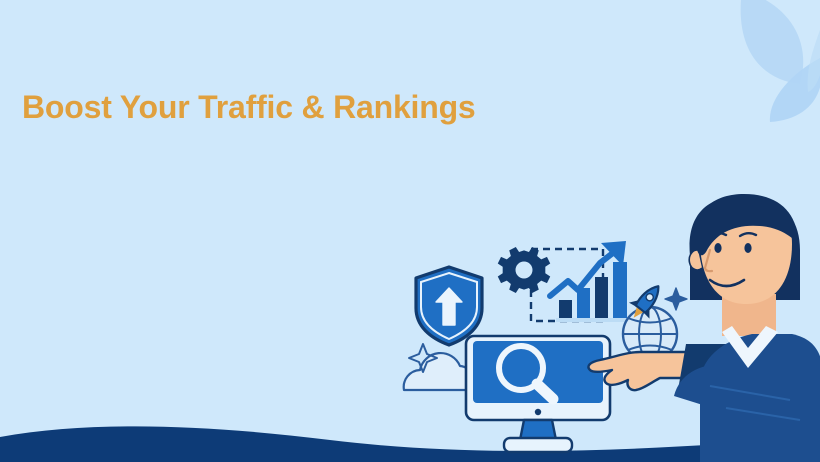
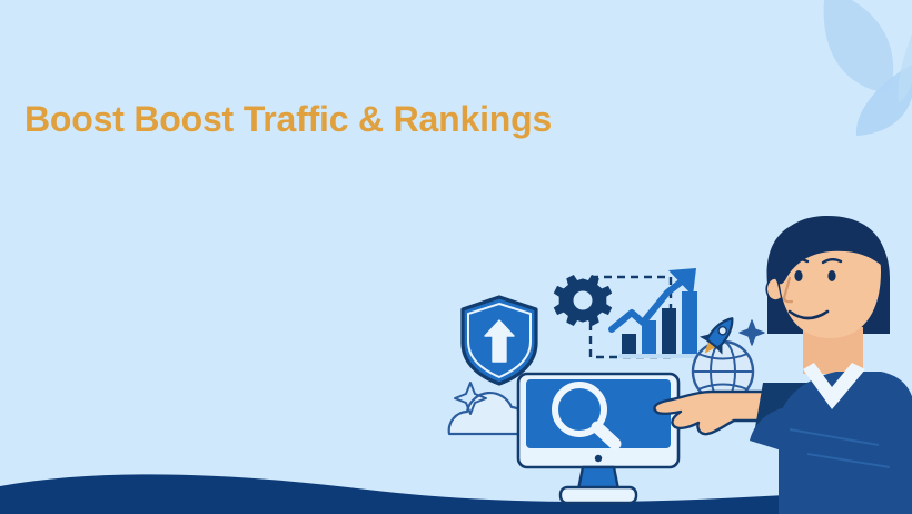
- Boost Your Traffic & Rankings
+ Boost Boost Traffic & Rankings
